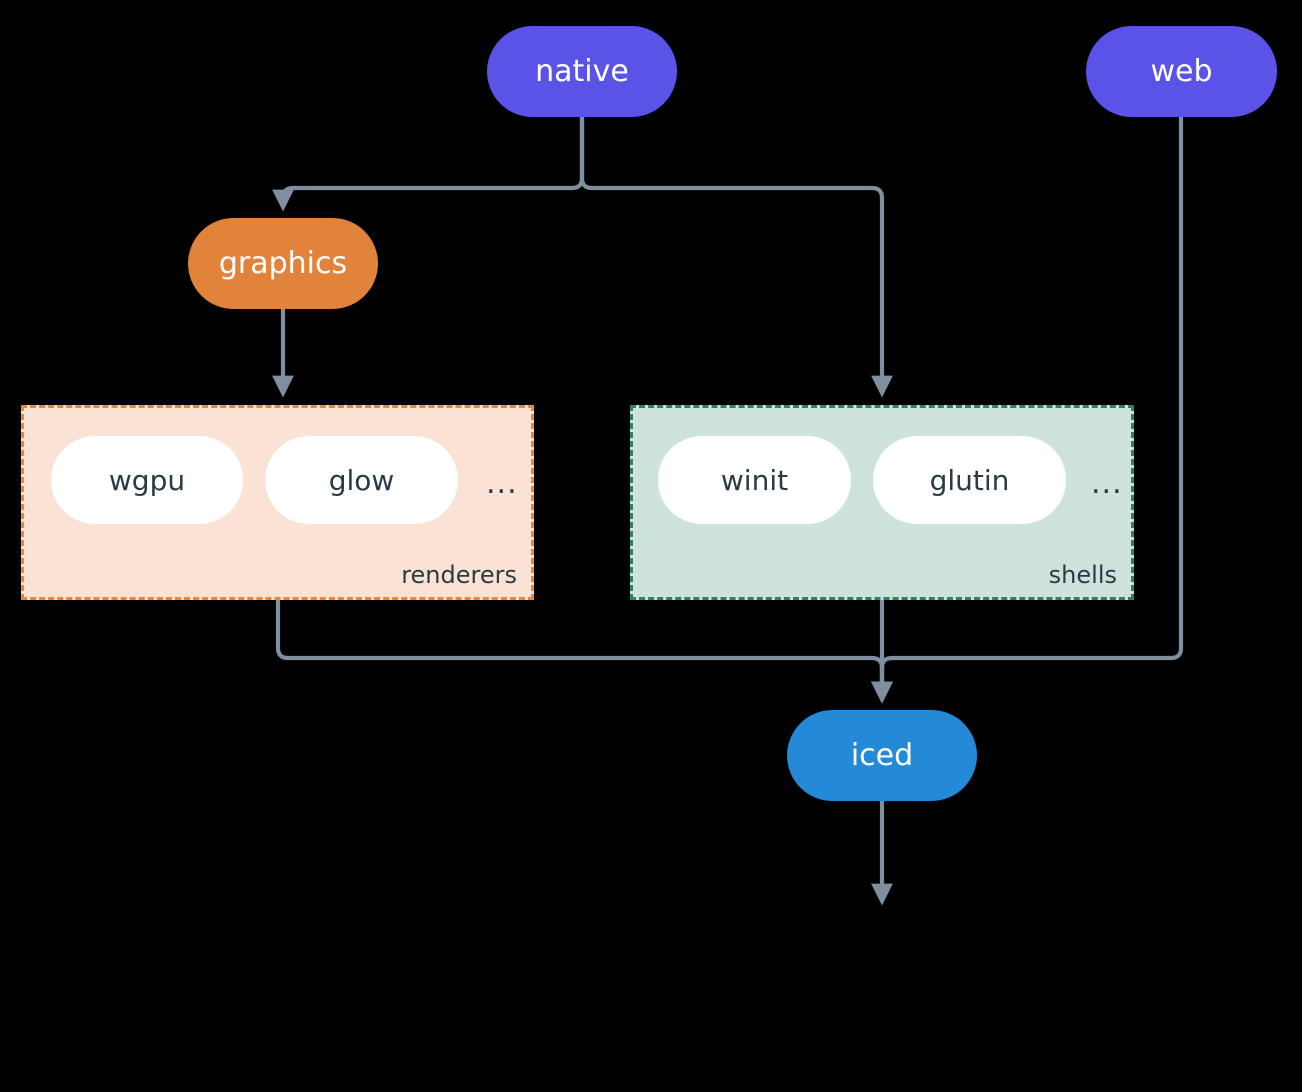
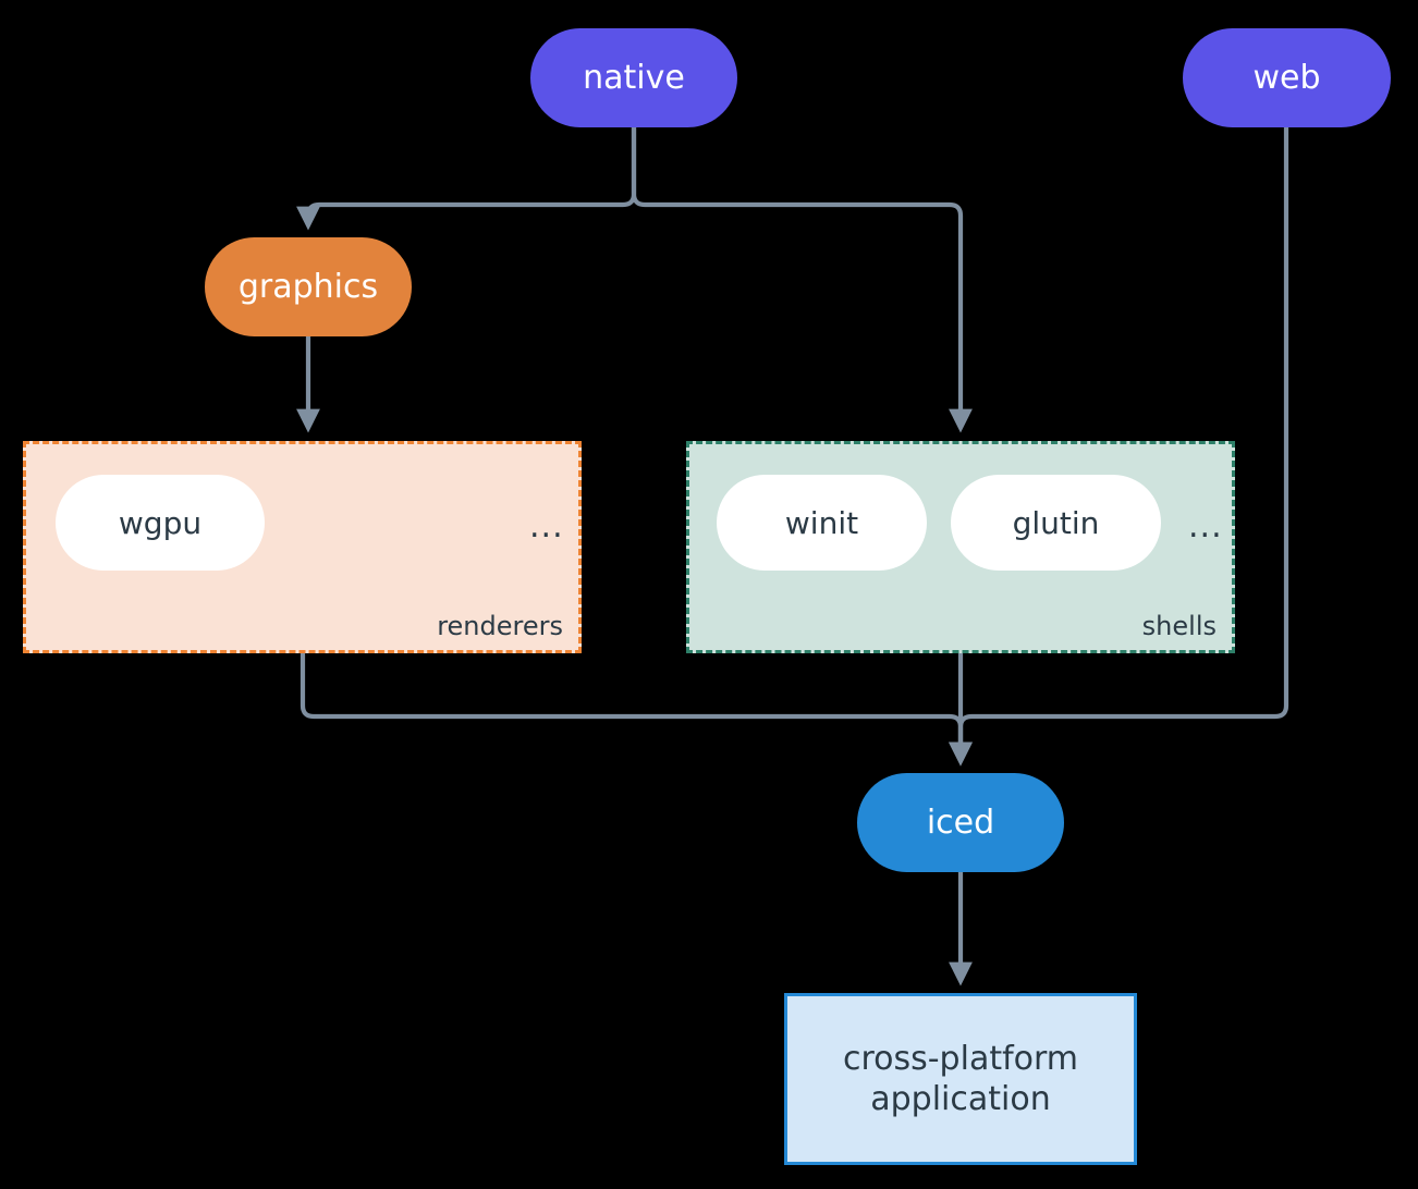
  native
  web
  graphics
  wgpu
- glow
  ...
  renderers
  winit
  glutin
  ...
  shells
  iced
+ cross-platform
+ application
